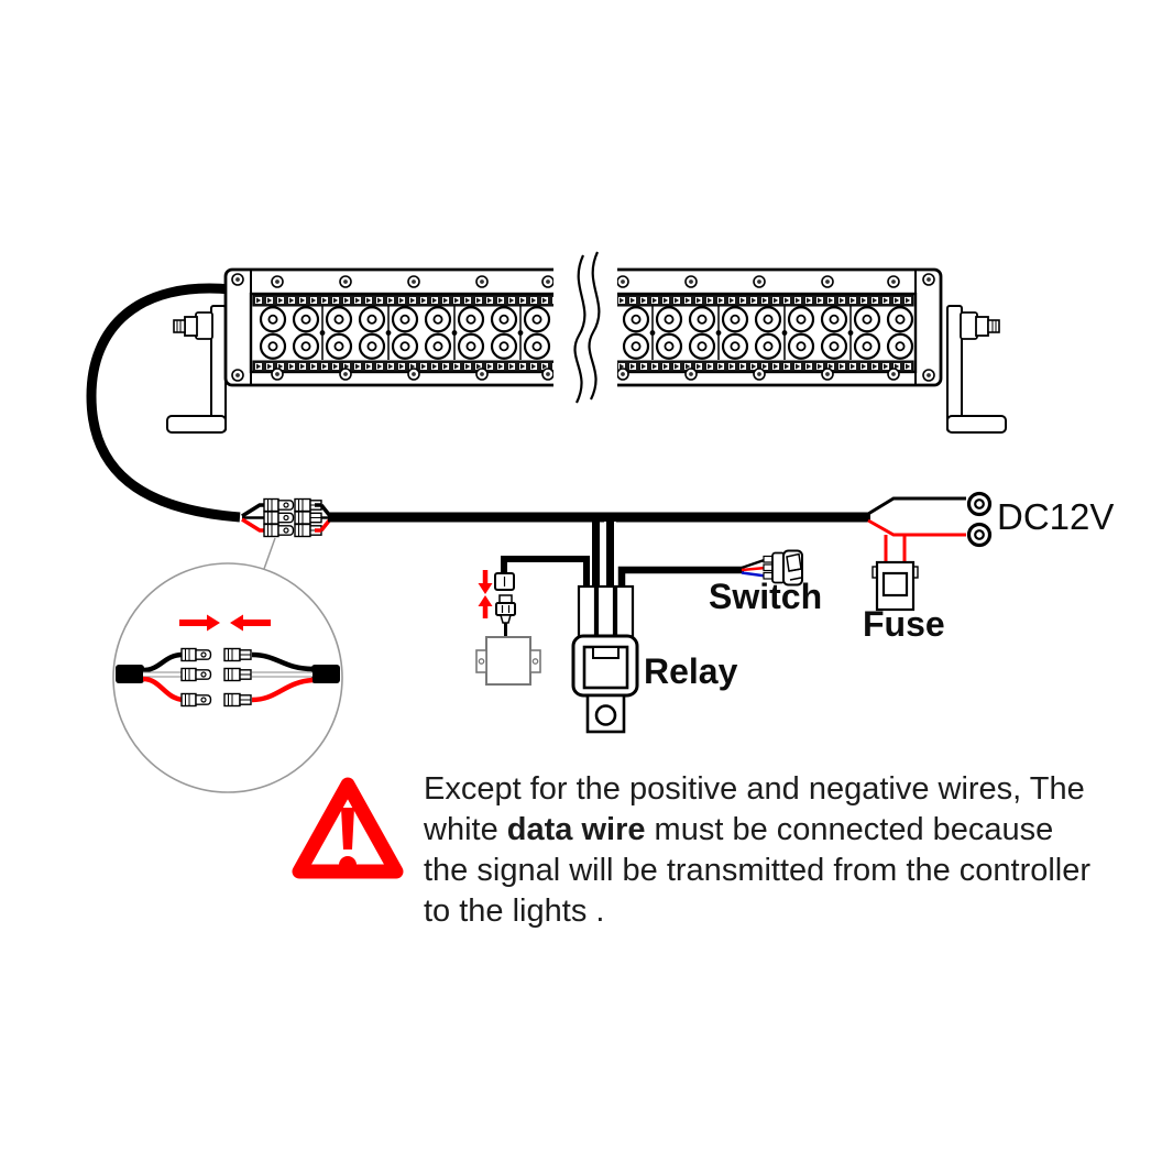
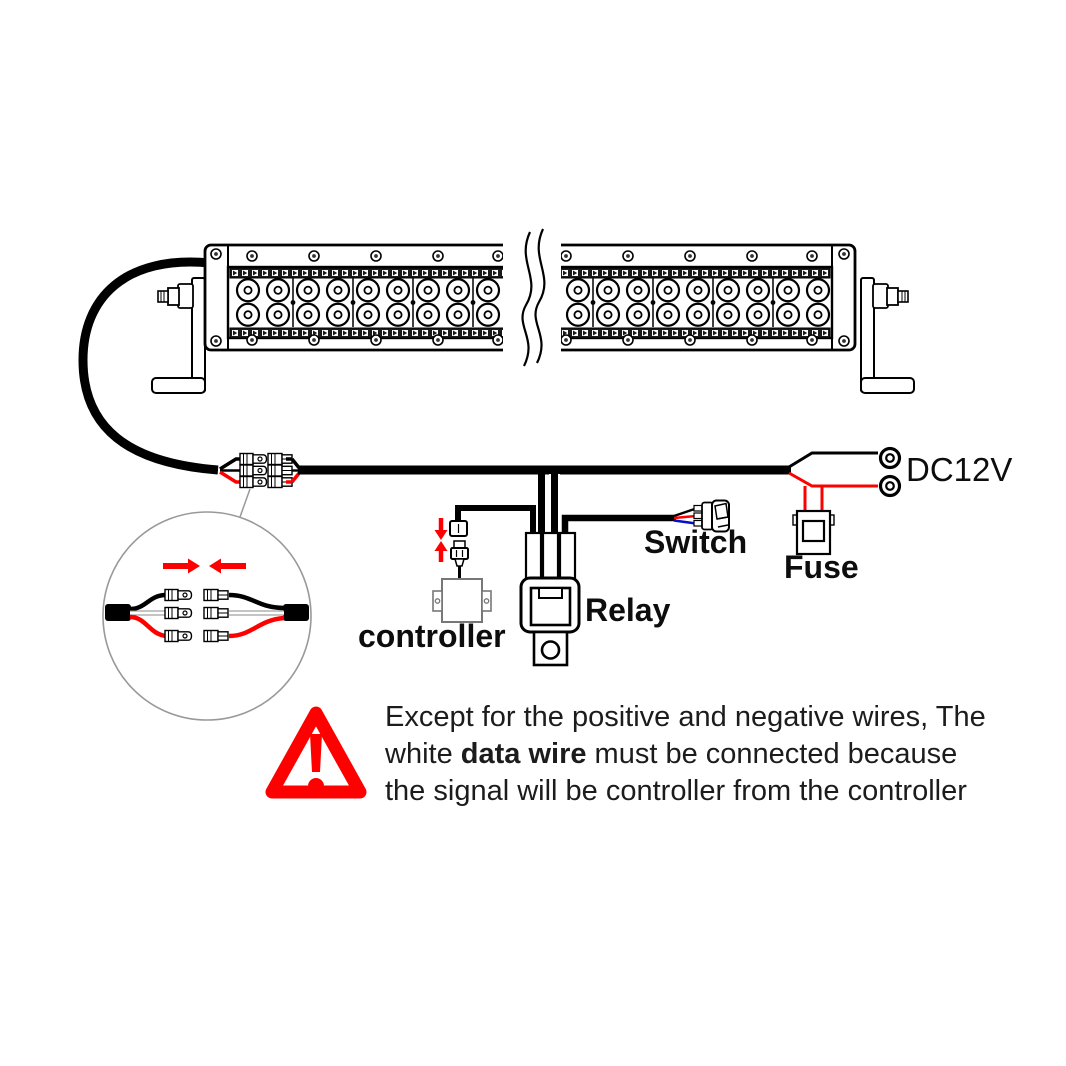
+ controller
  Relay
  Switch
  Fuse
  DC12V
  Except for the positive and negative wires, The
  white data wire must be connected because
- the signal will be transmitted from the controller
+ the signal will be controller from the controller
- to the lights .
